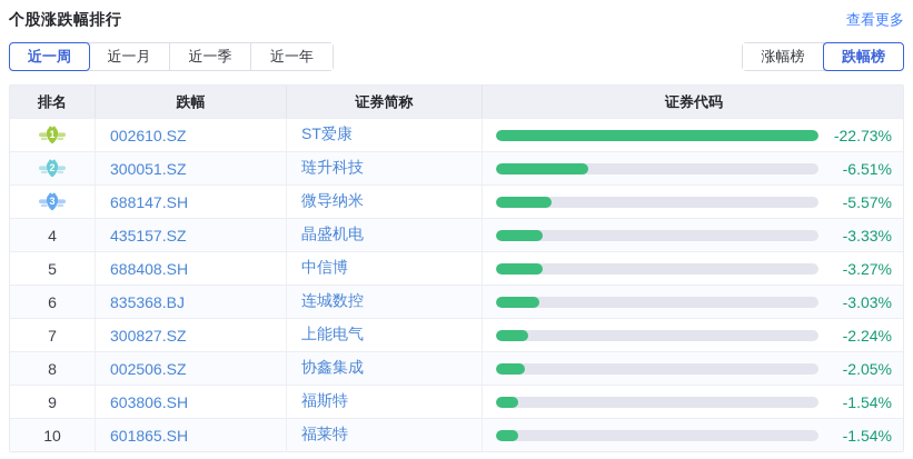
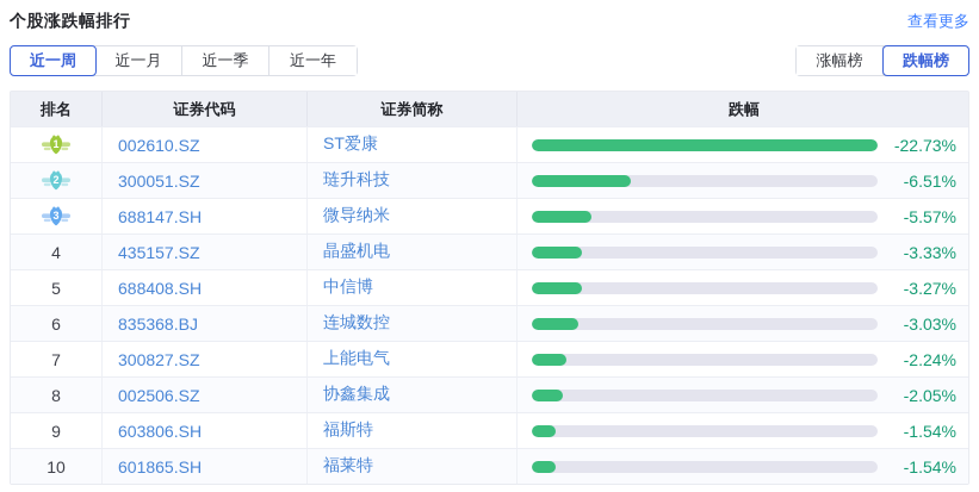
  个股涨跌幅排行
  查看更多
  近一周
  近一月
  近一季
  近一年
  涨幅榜
  跌幅榜
  排名
- 跌幅
+ 证券代码
  证券简称
- 证券代码
+ 跌幅
  1
  002610.SZ
  ST爱康
  -22.73%
  2
  300051.SZ
  琏升科技
  -6.51%
  3
  688147.SH
  微导纳米
  -5.57%
  4
  435157.SZ
  晶盛机电
  -3.33%
  5
  688408.SH
  中信博
  -3.27%
  6
  835368.BJ
  连城数控
  -3.03%
  7
  300827.SZ
  上能电气
  -2.24%
  8
  002506.SZ
  协鑫集成
  -2.05%
  9
  603806.SH
  福斯特
  -1.54%
  10
  601865.SH
  福莱特
  -1.54%
